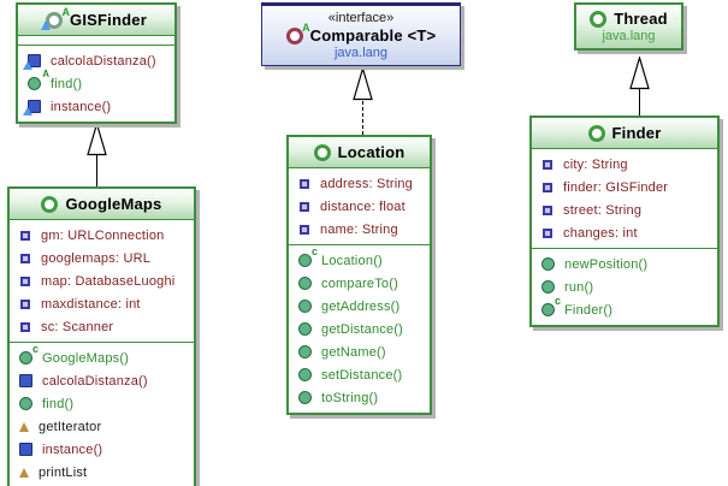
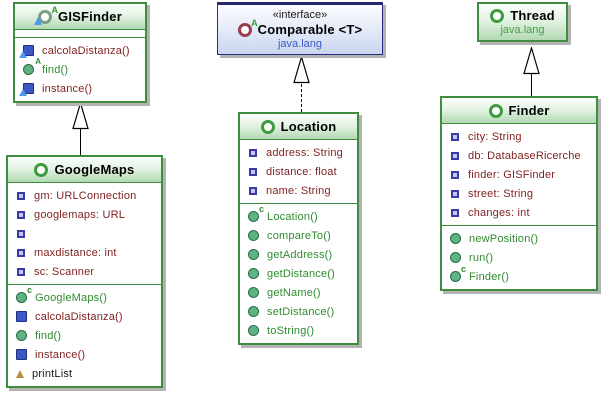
  GISFinder
  calcolaDistanza()
  find()
  instance()
  «interface»
  Comparable <T>
  java.lang
  Thread
  java.lang
  GoogleMaps
  gm: URLConnection
  googlemaps: URL
- map: DatabaseLuoghi
  maxdistance: int
  sc: Scanner
  GoogleMaps()
  calcolaDistanza()
  find()
- getIterator
  instance()
  printList
  Location
  address: String
  distance: float
  name: String
  Location()
  compareTo()
  getAddress()
  getDistance()
  getName()
  setDistance()
  toString()
  Finder
  city: String
+ db: DatabaseRicerche
  finder: GISFinder
  street: String
  changes: int
  newPosition()
  run()
  Finder()
